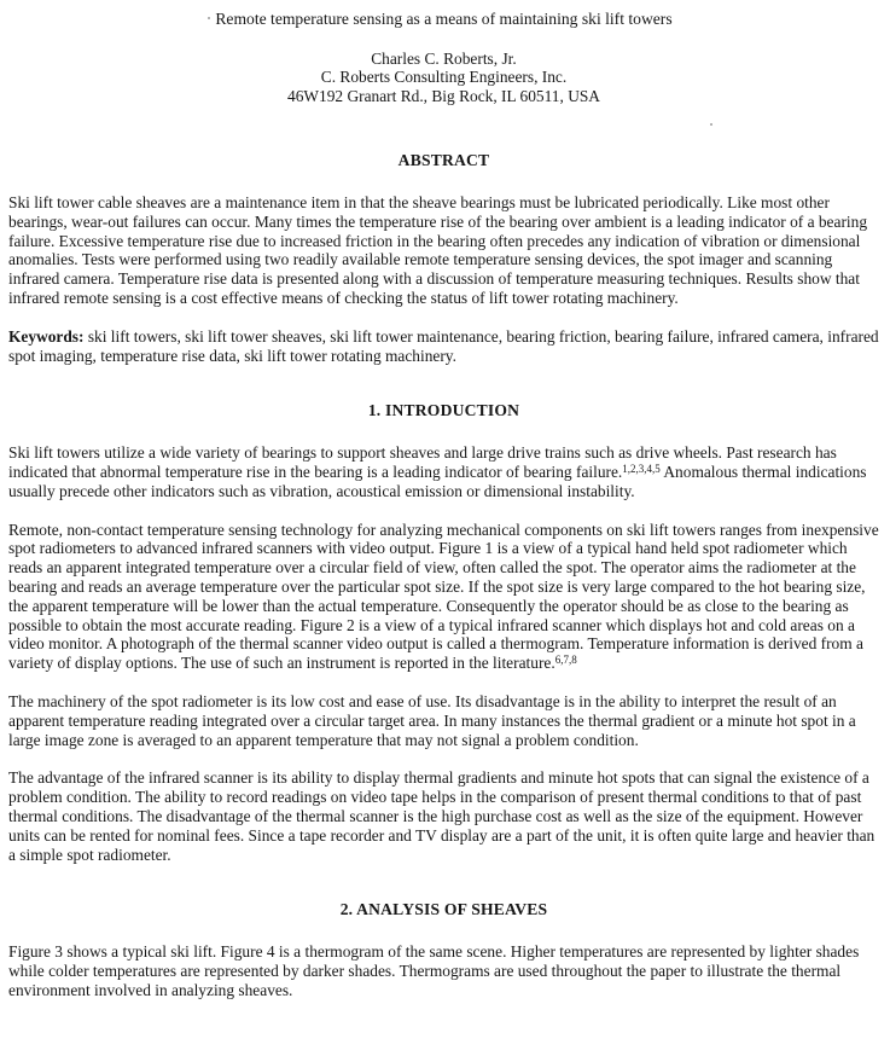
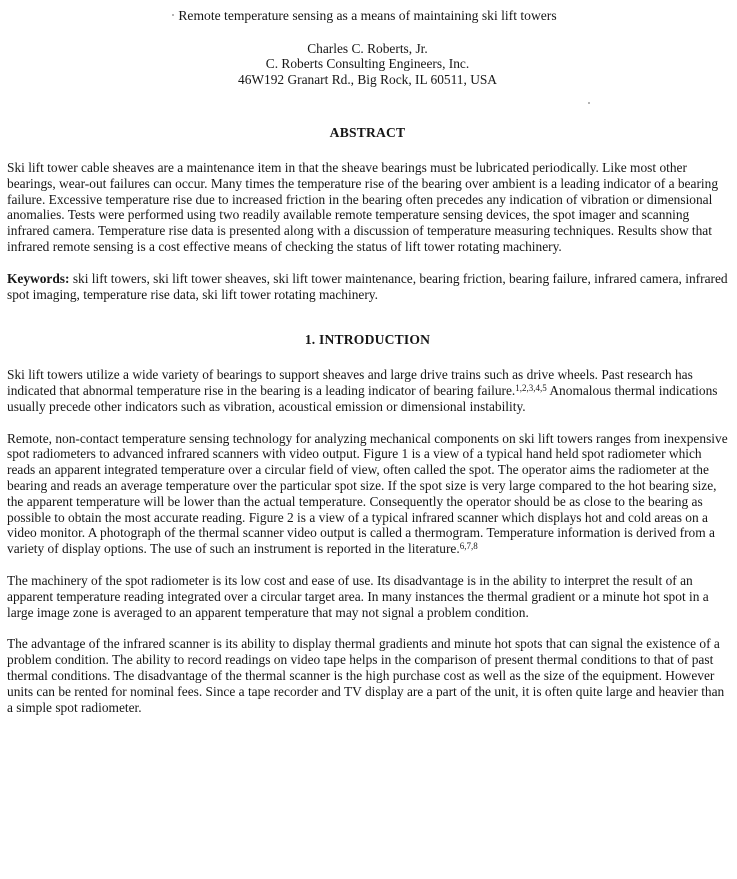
  Remote temperature sensing as a means of maintaining ski lift towers
  Charles C. Roberts, Jr.
  C. Roberts Consulting Engineers, Inc.
  46W192 Granart Rd., Big Rock, IL 60511, USA
  ABSTRACT
  Ski lift tower cable sheaves are a maintenance item in that the sheave bearings must be lubricated periodically. Like most other bearings, wear-out failures can occur. Many times the temperature rise of the bearing over ambient is a leading indicator of a bearing failure. Excessive temperature rise due to increased friction in the bearing often precedes any indication of vibration or dimensional anomalies. Tests were performed using two readily available remote temperature sensing devices, the spot imager and scanning infrared camera. Temperature rise data is presented along with a discussion of temperature measuring techniques. Results show that infrared remote sensing is a cost effective means of checking the status of lift tower rotating machinery.
  Keywords: ski lift towers, ski lift tower sheaves, ski lift tower maintenance, bearing friction, bearing failure, infrared camera, infrared spot imaging, temperature rise data, ski lift tower rotating machinery.
  1. INTRODUCTION
  Ski lift towers utilize a wide variety of bearings to support sheaves and large drive trains such as drive wheels. Past research has indicated that abnormal temperature rise in the bearing is a leading indicator of bearing failure.1,2,3,4,5 Anomalous thermal indications usually precede other indicators such as vibration, acoustical emission or dimensional instability.
  Remote, non-contact temperature sensing technology for analyzing mechanical components on ski lift towers ranges from inexpensive spot radiometers to advanced infrared scanners with video output. Figure 1 is a view of a typical hand held spot radiometer which reads an apparent integrated temperature over a circular field of view, often called the spot. The operator aims the radiometer at the bearing and reads an average temperature over the particular spot size. If the spot size is very large compared to the hot bearing size, the apparent temperature will be lower than the actual temperature. Consequently the operator should be as close to the bearing as possible to obtain the most accurate reading. Figure 2 is a view of a typical infrared scanner which displays hot and cold areas on a video monitor. A photograph of the thermal scanner video output is called a thermogram. Temperature information is derived from a variety of display options. The use of such an instrument is reported in the literature.6,7,8
  The machinery of the spot radiometer is its low cost and ease of use. Its disadvantage is in the ability to interpret the result of an apparent temperature reading integrated over a circular target area. In many instances the thermal gradient or a minute hot spot in a large image zone is averaged to an apparent temperature that may not signal a problem condition.
  The advantage of the infrared scanner is its ability to display thermal gradients and minute hot spots that can signal the existence of a problem condition. The ability to record readings on video tape helps in the comparison of present thermal conditions to that of past thermal conditions. The disadvantage of the thermal scanner is the high purchase cost as well as the size of the equipment. However units can be rented for nominal fees. Since a tape recorder and TV display are a part of the unit, it is often quite large and heavier than a simple spot radiometer.
- 2. ANALYSIS OF SHEAVES
- Figure 3 shows a typical ski lift. Figure 4 is a thermogram of the same scene. Higher temperatures are represented by lighter shades while colder temperatures are represented by darker shades. Thermograms are used throughout the paper to illustrate the thermal environment involved in analyzing sheaves.
